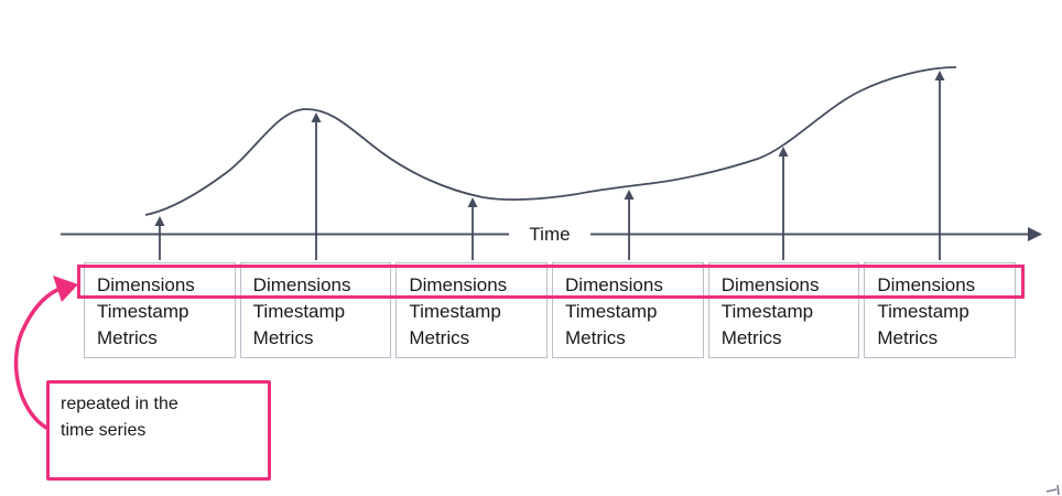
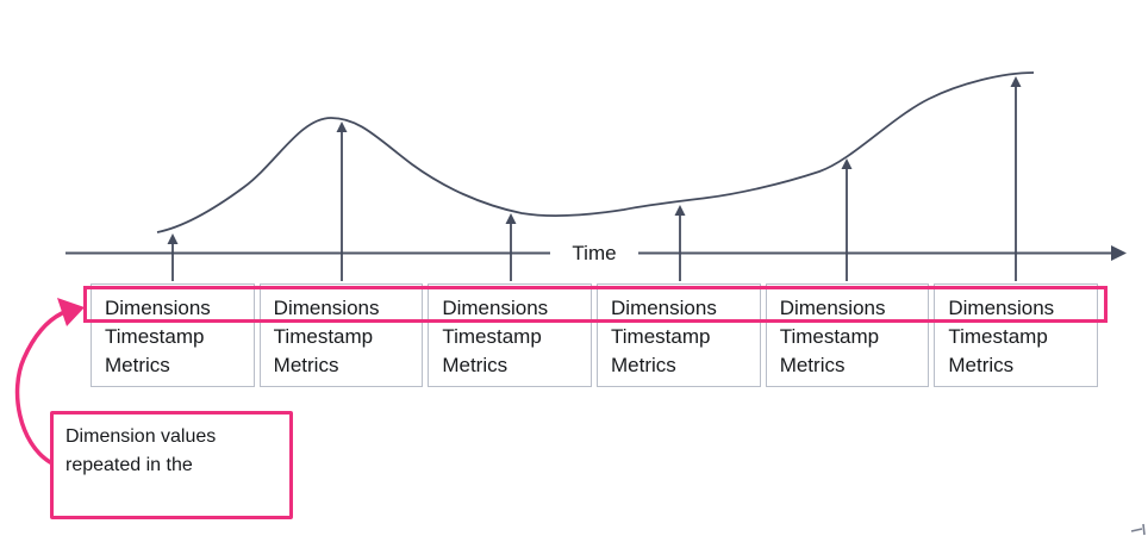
  Time
  Dimensions
  Timestamp
  Metrics
  Dimensions
  Timestamp
  Metrics
  Dimensions
  Timestamp
  Metrics
  Dimensions
  Timestamp
  Metrics
  Dimensions
  Timestamp
  Metrics
  Dimensions
  Timestamp
  Metrics
+ Dimension values
  repeated in the
- time series
